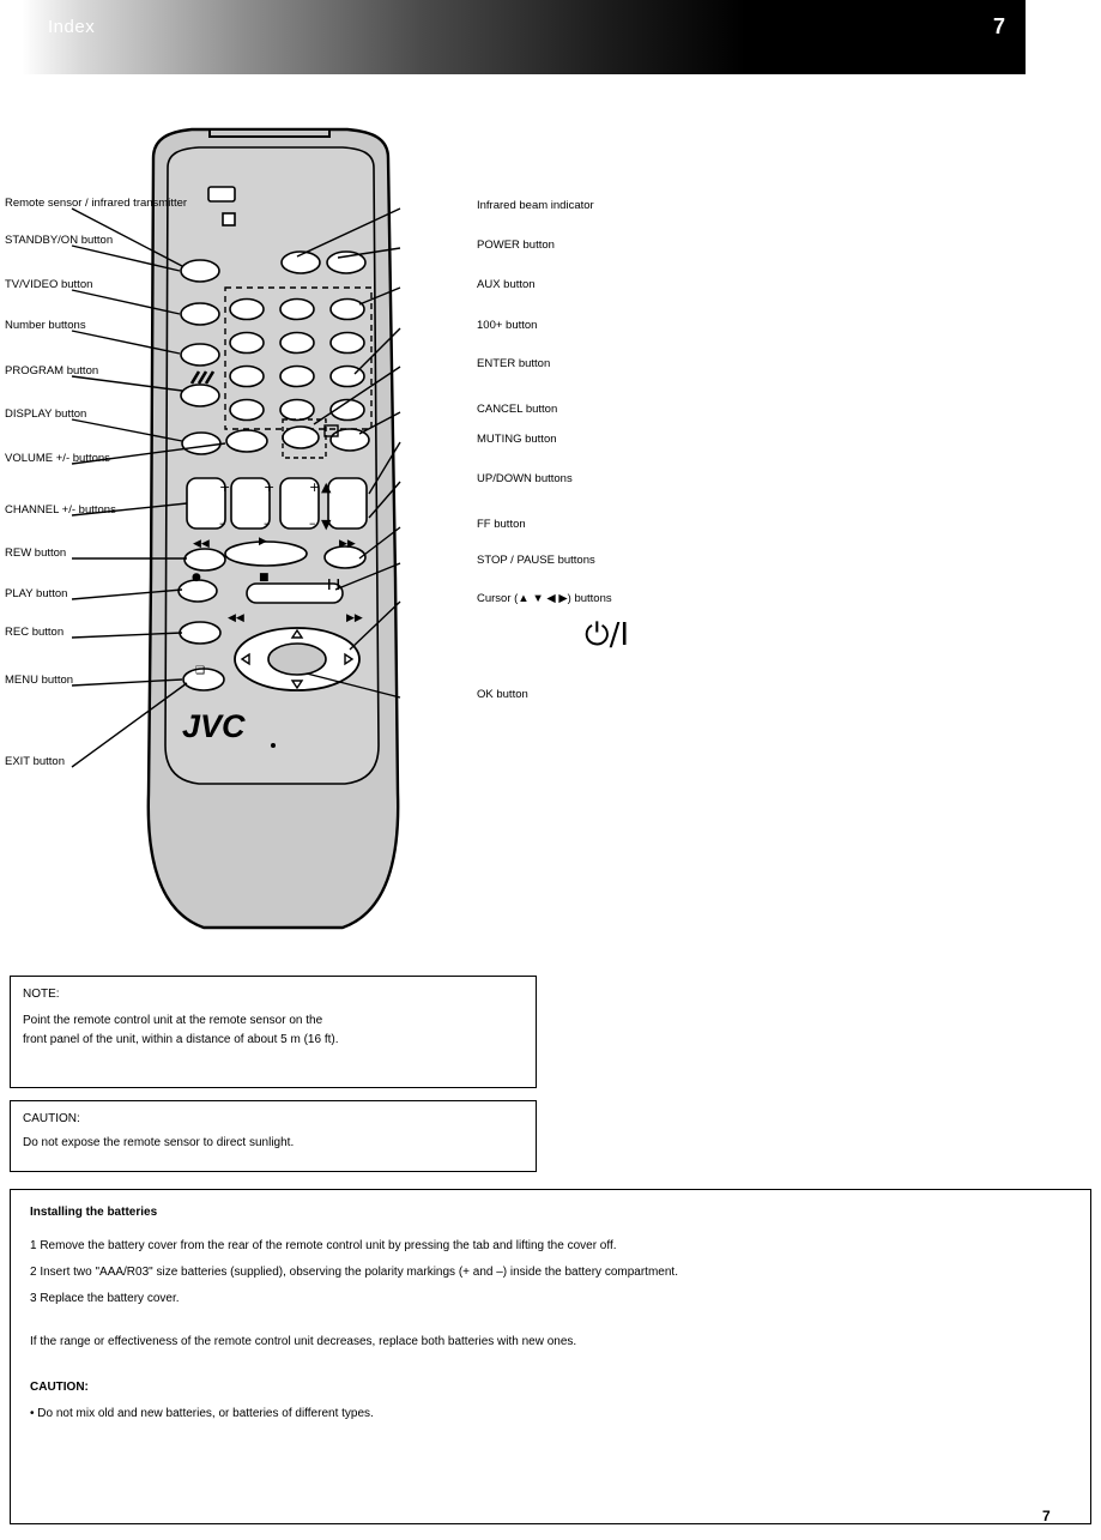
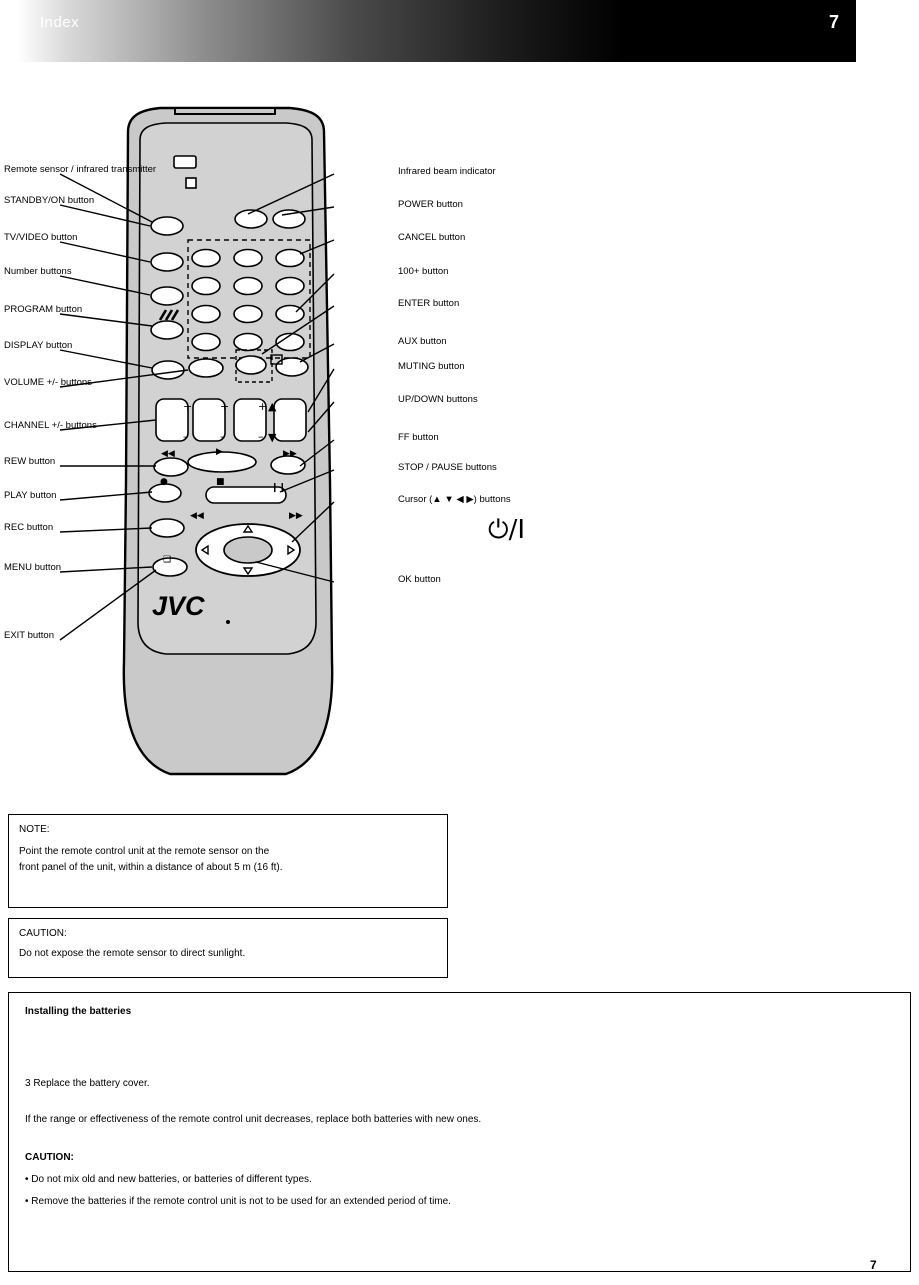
  Index
  7
  +
  +
  +
  –
  –
  –
  ▲
  ▼
  ◀◀
  ▶
  ▶▶
  ●
  ■
  ❙❙
  ◀◀
  ▶▶
  ❑
  JVC
  Remote sensor / infrared transmitter
  STANDBY/ON button
  TV/VIDEO button
  Number buttons
  PROGRAM button
  DISPLAY button
  VOLUME +/- buttons
  CHANNEL +/- buttons
  REW button
  PLAY button
  REC button
  MENU button
  EXIT button
  Infrared beam indicator
  POWER button
- AUX button
+ CANCEL button
  100+ button
  ENTER button
- CANCEL button
+ AUX button
  MUTING button
  UP/DOWN buttons
  FF button
  STOP / PAUSE buttons
  Cursor (▲ ▼ ◀ ▶) buttons
  OK button
  ⏻/I
  NOTE:
  Point the remote control unit at the remote sensor on the
  front panel of the unit, within a distance of about 5 m (16 ft).
  CAUTION:
  Do not expose the remote sensor to direct sunlight.
  Installing the batteries
- 1 Remove the battery cover from the rear of the remote control unit by pressing the tab and lifting the cover off.
- 2 Insert two "AAA/R03" size batteries (supplied), observing the polarity markings (+ and –) inside the battery compartment.
  3 Replace the battery cover.
  If the range or effectiveness of the remote control unit decreases, replace both batteries with new ones.
  CAUTION:
  • Do not mix old and new batteries, or batteries of different types.
+ • Remove the batteries if the remote control unit is not to be used for an extended period of time.
  7
